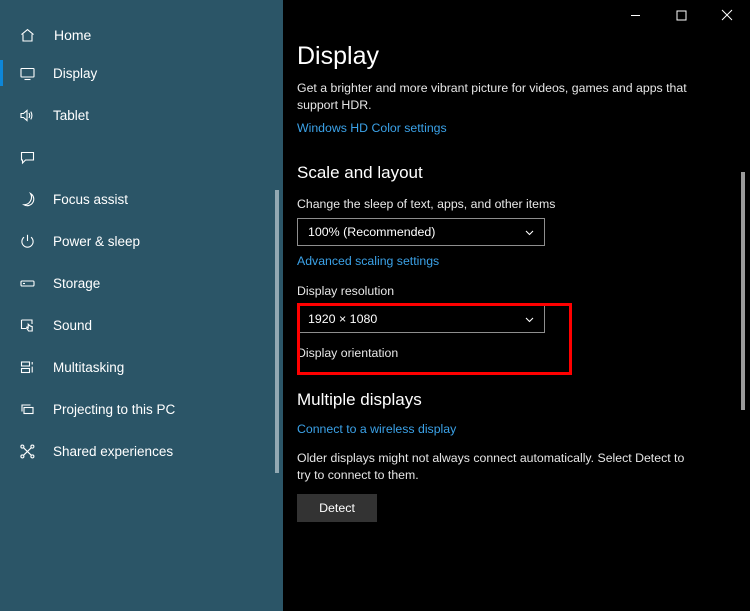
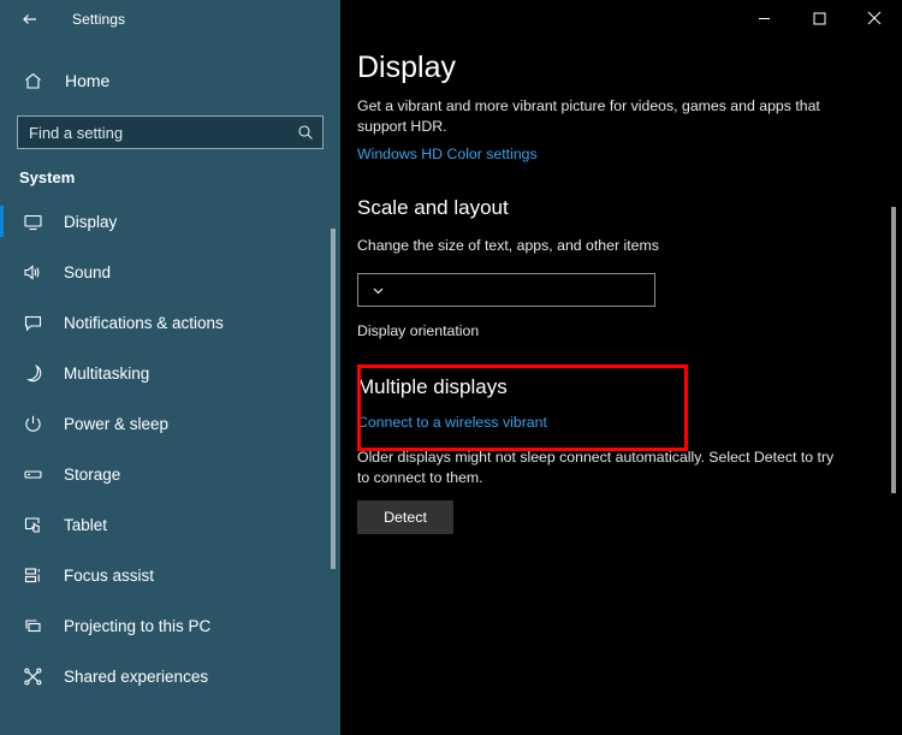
+ Settings
  Home
+ Find a setting
+ System
  Display
- Tablet
+ Sound
+ Notifications & actions
- Focus assist
+ Multitasking
  Power & sleep
  Storage
- Sound
+ Tablet
- Multitasking
+ Focus assist
  Projecting to this PC
  Shared experiences
  Display
- Get a brighter and more vibrant picture for videos, games and apps that support HDR.
+ Get a vibrant and more vibrant picture for videos, games and apps that support HDR.
  Windows HD Color settings
  Scale and layout
- Change the sleep of text, apps, and other items
+ Change the size of text, apps, and other items
- 100% (Recommended)
- Advanced scaling settings
- Display resolution
- 1920 × 1080
  Display orientation
  Multiple displays
- Connect to a wireless display
+ Connect to a wireless vibrant
- Older displays might not always connect automatically. Select Detect to try to connect to them.
+ Older displays might not sleep connect automatically. Select Detect to try to connect to them.
  Detect
